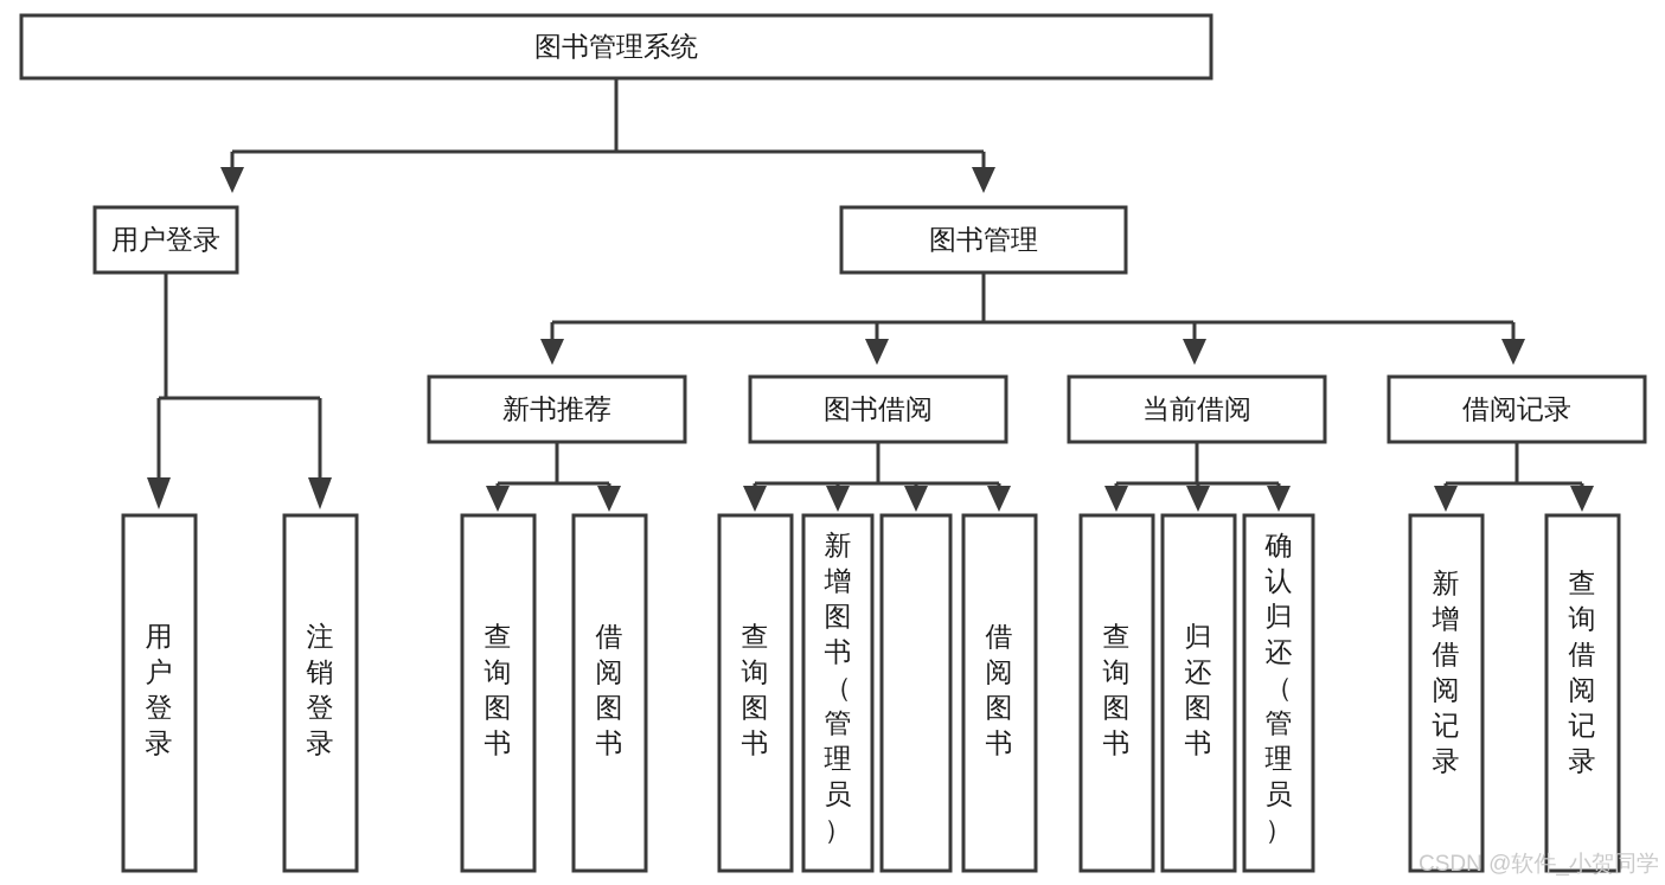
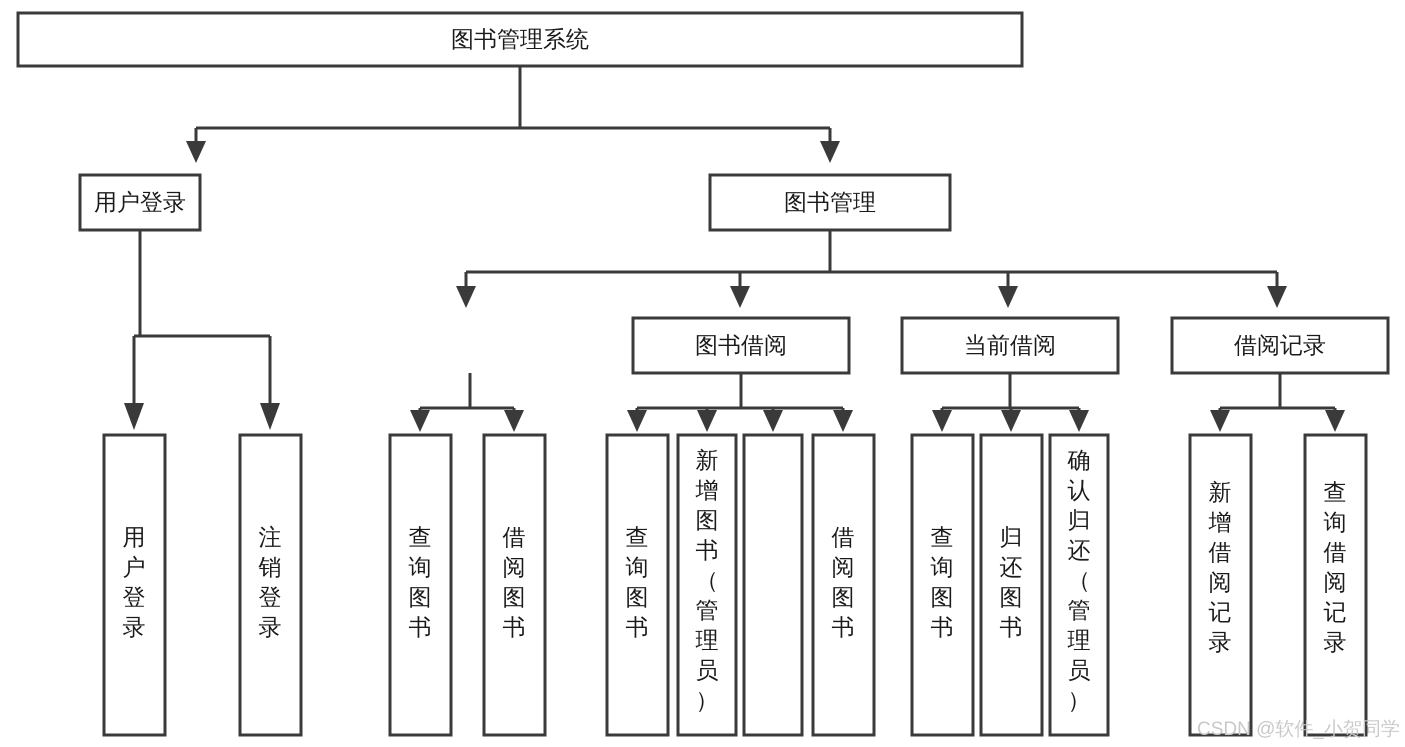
  图书管理系统
  用户登录
  图书管理
- 新书推荐
  图书借阅
  当前借阅
  借阅记录
  用户登录
  注销登录
  查询图书
  借阅图书
  查询图书
  新增图书（管理员）
  借阅图书
  查询图书
  归还图书
  确认归还（管理员）
  新增借阅记录
  查询借阅记录
  CSDN @软件_小贺同学
